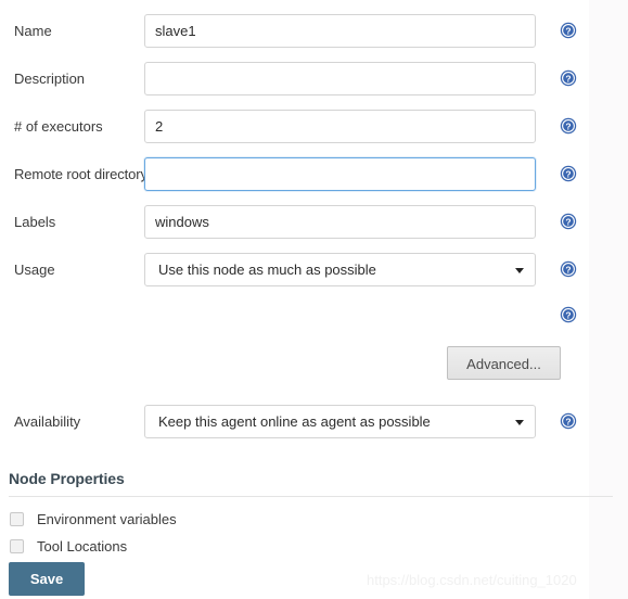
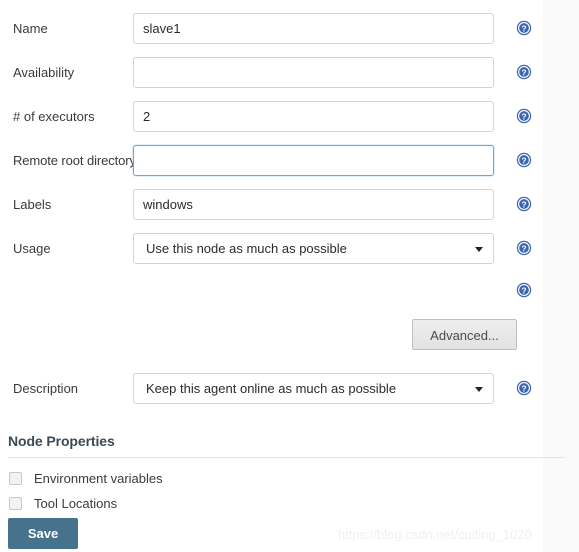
  Name
  slave1
  ?
- Description
+ Availability
  ?
  # of executors
  2
  ?
  Remote root director
  ?
  Labels
  windows
  ?
  Usage
  Use this node as much as possible
  ?
  ?
  Advanced...
- Availability
+ Description
- Keep this agent online as agent as possible
+ Keep this agent online as much as possible
  ?
  Node Properties
  Environment variables
  Tool Locations
  Save
